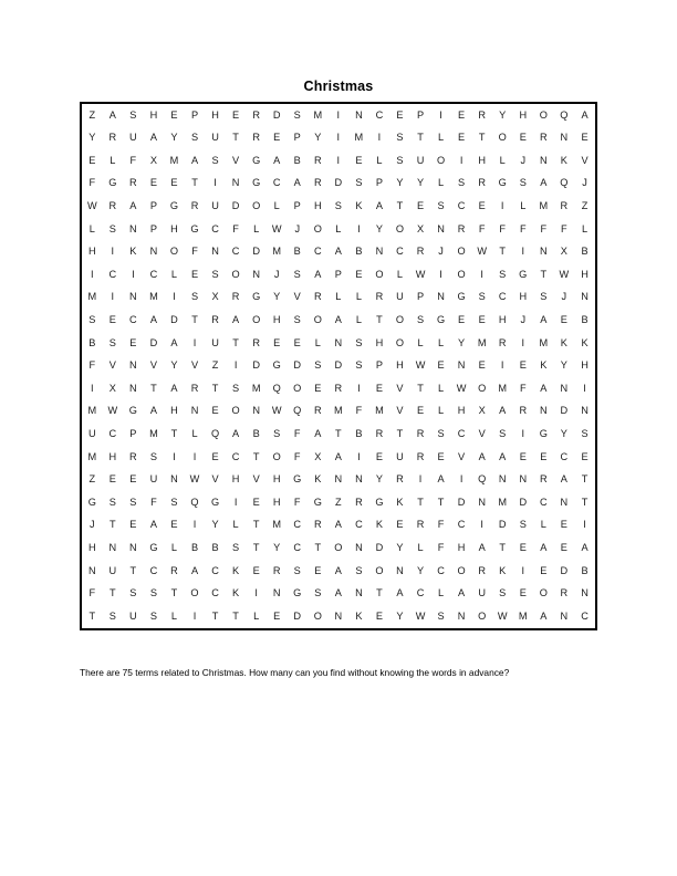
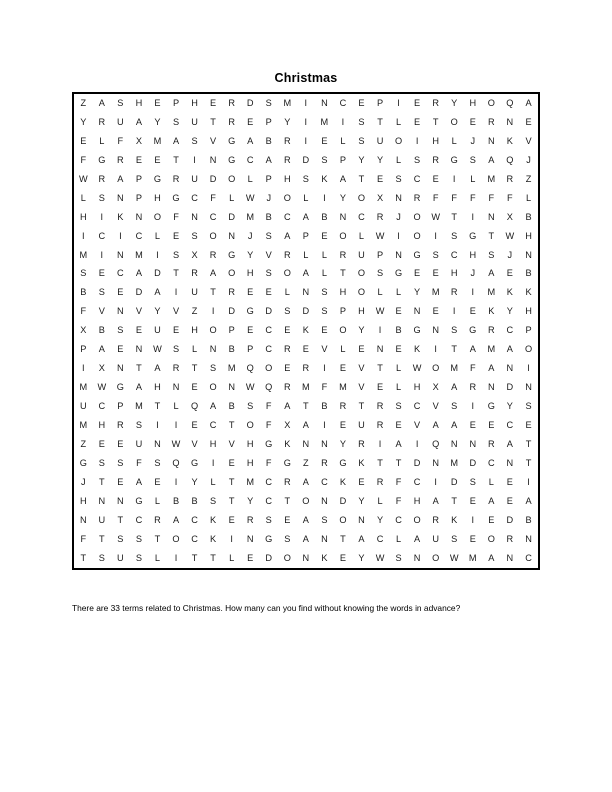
  Christmas
  Z	A	S	H	E	P	H	E	R	D	S	M	I	N	C	E	P	I	E	R	Y	H	O	Q	A
  Y	R	U	A	Y	S	U	T	R	E	P	Y	I	M	I	S	T	L	E	T	O	E	R	N	E
  E	L	F	X	M	A	S	V	G	A	B	R	I	E	L	S	U	O	I	H	L	J	N	K	V
  F	G	R	E	E	T	I	N	G	C	A	R	D	S	P	Y	Y	L	S	R	G	S	A	Q	J
  W	R	A	P	G	R	U	D	O	L	P	H	S	K	A	T	E	S	C	E	I	L	M	R	Z
  L	S	N	P	H	G	C	F	L	W	J	O	L	I	Y	O	X	N	R	F	F	F	F	F	L
  H	I	K	N	O	F	N	C	D	M	B	C	A	B	N	C	R	J	O	W	T	I	N	X	B
  I	C	I	C	L	E	S	O	N	J	S	A	P	E	O	L	W	I	O	I	S	G	T	W	H
  M	I	N	M	I	S	X	R	G	Y	V	R	L	L	R	U	P	N	G	S	C	H	S	J	N
  S	E	C	A	D	T	R	A	O	H	S	O	A	L	T	O	S	G	E	E	H	J	A	E	B
  B	S	E	D	A	I	U	T	R	E	E	L	N	S	H	O	L	L	Y	M	R	I	M	K	K
  F	V	N	V	Y	V	Z	I	D	G	D	S	D	S	P	H	W	E	N	E	I	E	K	Y	H
+ X	B	S	E	U	E	H	O	P	E	C	E	K	E	O	Y	I	B	G	N	S	G	R	C	P
+ P	A	E	N	W	S	L	N	B	P	C	R	E	V	L	E	N	E	K	I	T	A	M	A	O
  I	X	N	T	A	R	T	S	M	Q	O	E	R	I	E	V	T	L	W	O	M	F	A	N	I
  M	W	G	A	H	N	E	O	N	W	Q	R	M	F	M	V	E	L	H	X	A	R	N	D	N
  U	C	P	M	T	L	Q	A	B	S	F	A	T	B	R	T	R	S	C	V	S	I	G	Y	S
  M	H	R	S	I	I	E	C	T	O	F	X	A	I	E	U	R	E	V	A	A	E	E	C	E
  Z	E	E	U	N	W	V	H	V	H	G	K	N	N	Y	R	I	A	I	Q	N	N	R	A	T
  G	S	S	F	S	Q	G	I	E	H	F	G	Z	R	G	K	T	T	D	N	M	D	C	N	T
  J	T	E	A	E	I	Y	L	T	M	C	R	A	C	K	E	R	F	C	I	D	S	L	E	I
  H	N	N	G	L	B	B	S	T	Y	C	T	O	N	D	Y	L	F	H	A	T	E	A	E	A
  N	U	T	C	R	A	C	K	E	R	S	E	A	S	O	N	Y	C	O	R	K	I	E	D	B
  F	T	S	S	T	O	C	K	I	N	G	S	A	N	T	A	C	L	A	U	S	E	O	R	N
  T	S	U	S	L	I	T	T	L	E	D	O	N	K	E	Y	W	S	N	O	W	M	A	N	C
- There are 75 terms related to Christmas. How many can you find without knowing the words in advance?
+ There are 33 terms related to Christmas. How many can you find without knowing the words in advance?
